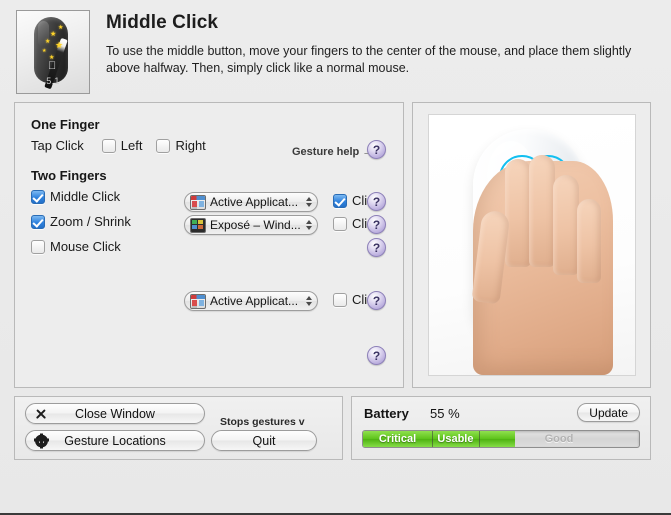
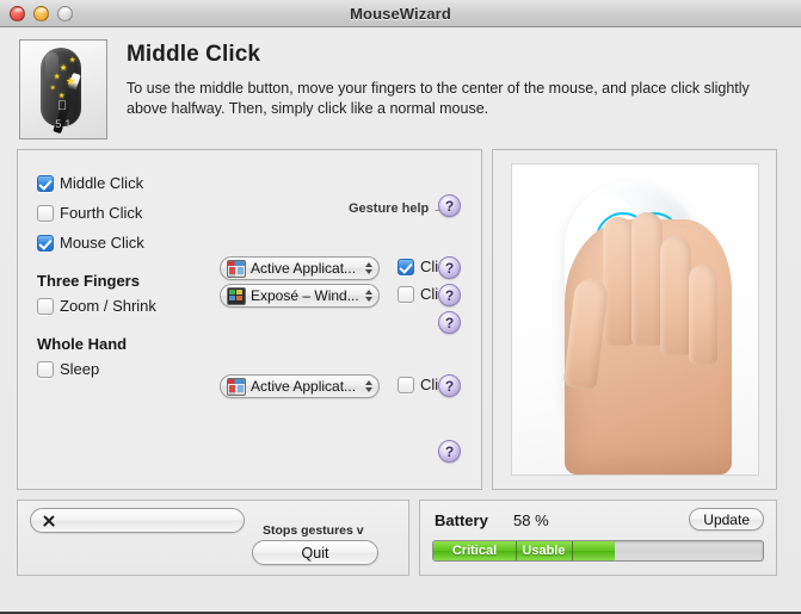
+ MouseWizard
  ★
  
  5.1
  Middle Click
- To use the middle button, move your fingers to the center of the mouse, and place them slightly above halfway. Then, simply click like a normal mouse.
+ To use the middle button, move your fingers to the center of the mouse, and place click slightly above halfway. Then, simply click like a normal mouse.
- One Finger
- Tap Click
- Left
- Right
  Gesture help
  ?
- Two Fingers
  Middle Click
  Active Applicat...
  ?
+ Fourth Click
  Exposé – Wind...
  ?
- Zoom / Shrink
+ Mouse Click
  ?
+ Three Fingers
- Mouse Click
+ Zoom / Shrink
  Active Applicat...
  ?
+ Whole Hand
+ Sleep
  ?
- Close Window
- Gesture Locations
  Stops gestures v
  Quit
  Battery
- 55 %
+ 58 %
  Update
  Critical
  Usable
- Good
